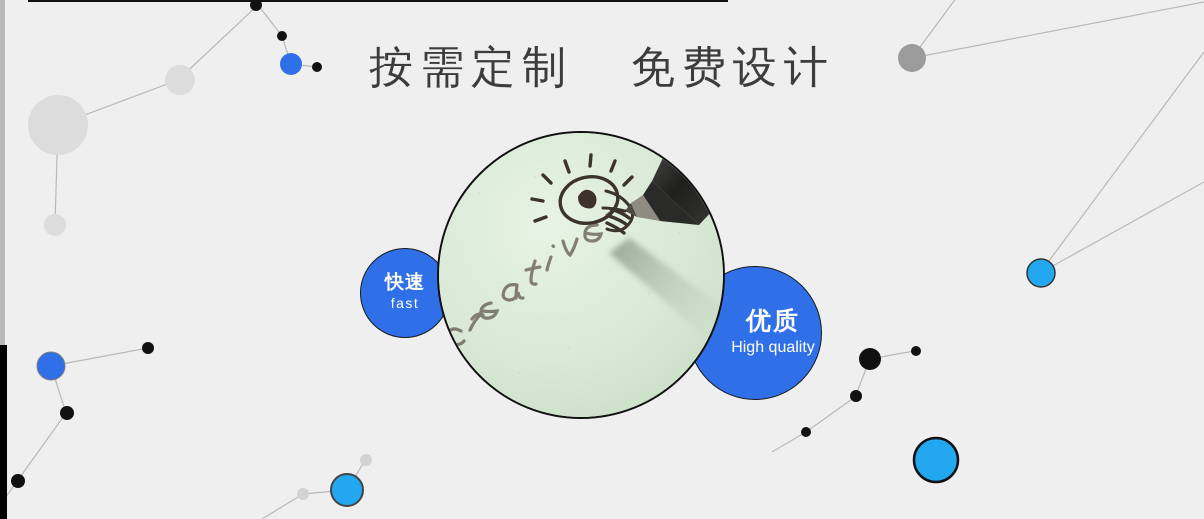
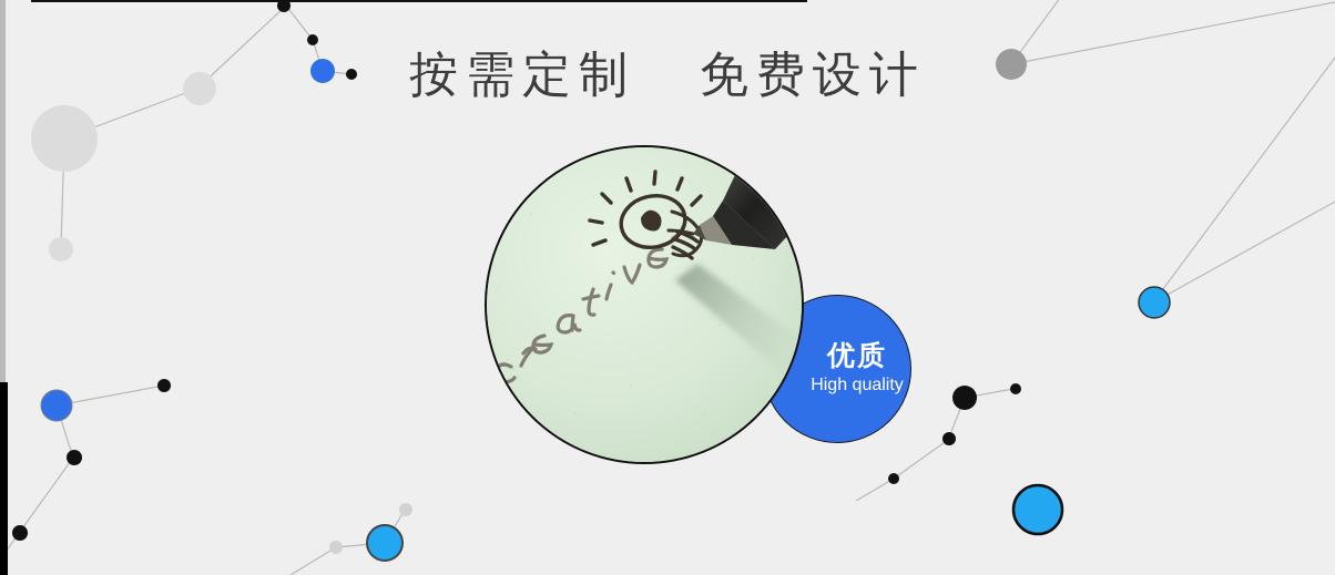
  按需定制 免费设计
- 快速
- fast
  优质
  High quality
